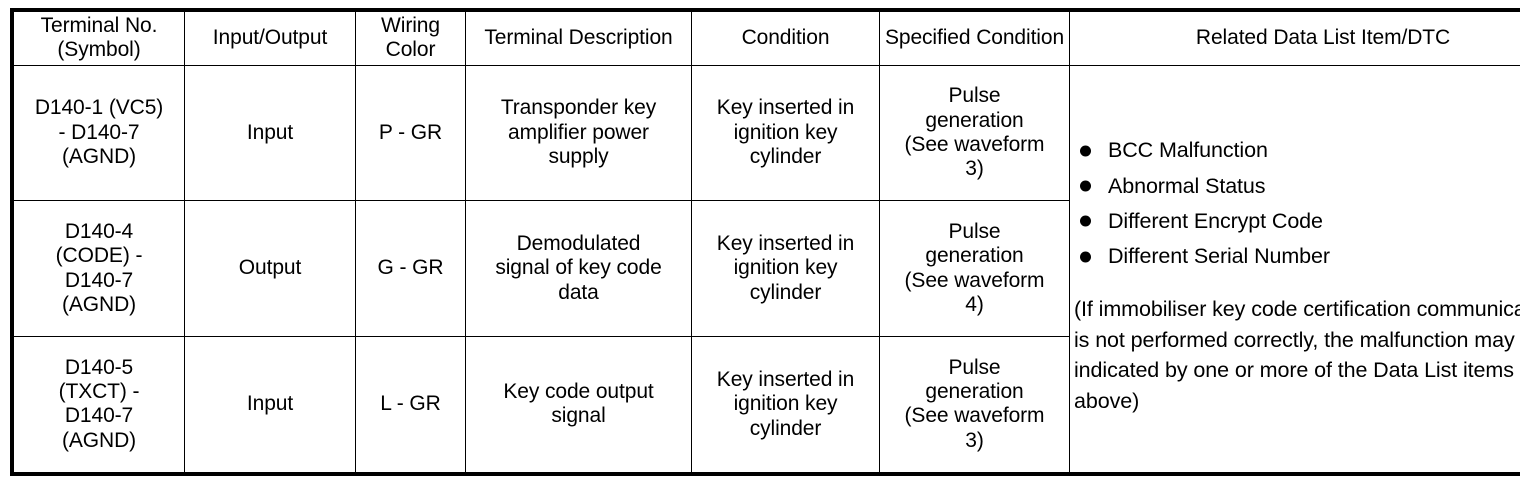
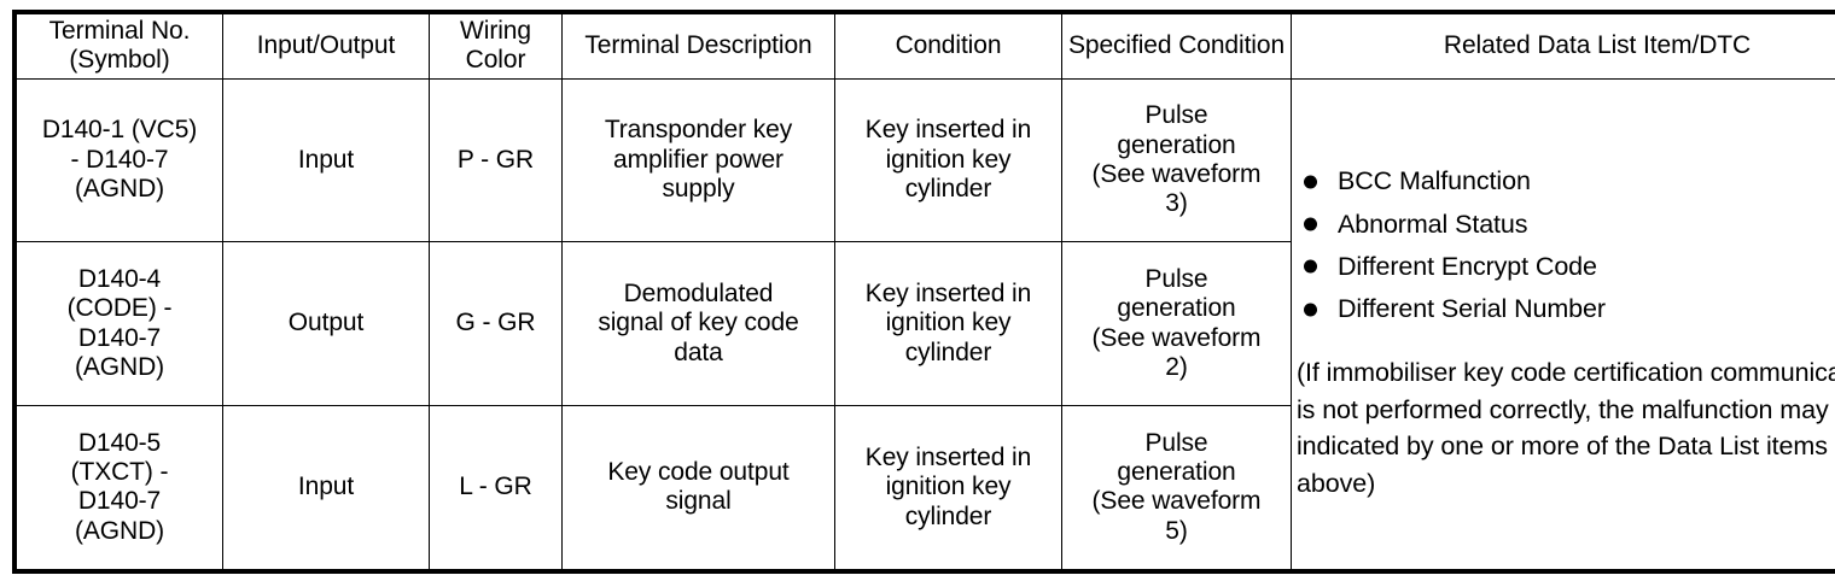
  Terminal No. (Symbol)	Input/Output	Wiring Color	Terminal Description	Condition	Specified Condition	Related Data List Item/DTC
  D140-1 (VC5)- D140-7(AGND)	Input	P - GR	Transponder keyamplifier powersupply	Key inserted inignition keycylinder	Pulsegeneration(See waveform3)	BCC MalfunctionAbnormal StatusDifferent Encrypt CodeDifferent Serial Number (If immobiliser key code certification communic is not performed correctly, the malfunction may indicated by one or more of the Data List items above)
- D140-4(CODE) -D140-7(AGND)	Output	G - GR	Demodulatedsignal of key codedata	Key inserted inignition keycylinder	Pulsegeneration(See waveform4)
+ D140-4(CODE) -D140-7(AGND)	Output	G - GR	Demodulatedsignal of key codedata	Key inserted inignition keycylinder	Pulsegeneration(See waveform2)
- D140-5(TXCT) -D140-7(AGND)	Input	L - GR	Key code outputsignal	Key inserted inignition keycylinder	Pulsegeneration(See waveform3)
+ D140-5(TXCT) -D140-7(AGND)	Input	L - GR	Key code outputsignal	Key inserted inignition keycylinder	Pulsegeneration(See waveform5)
